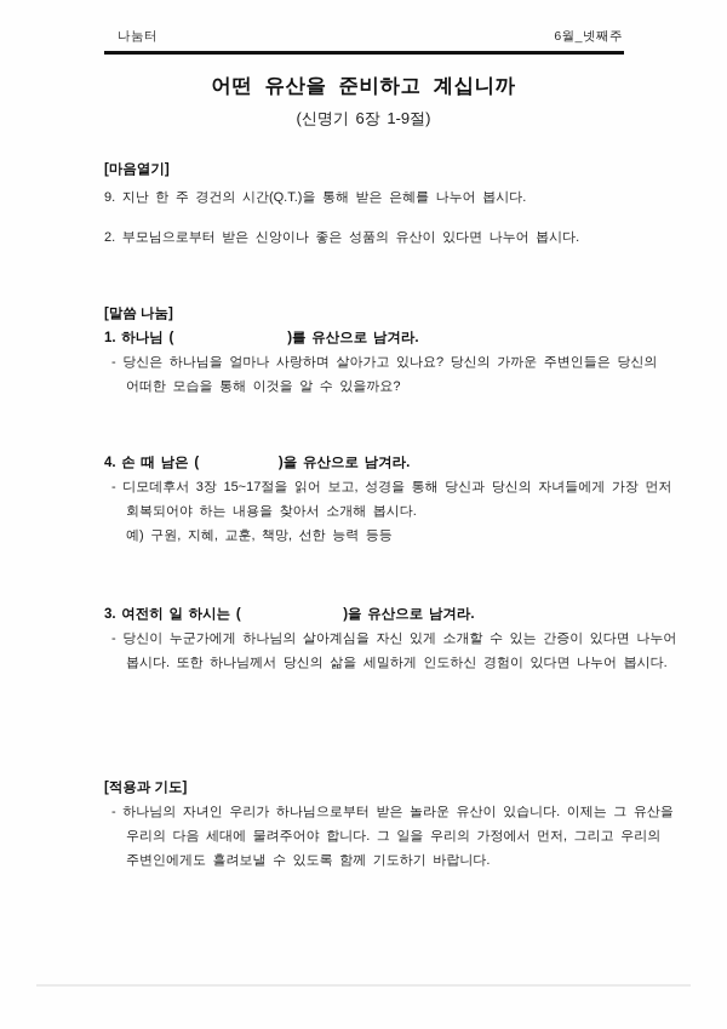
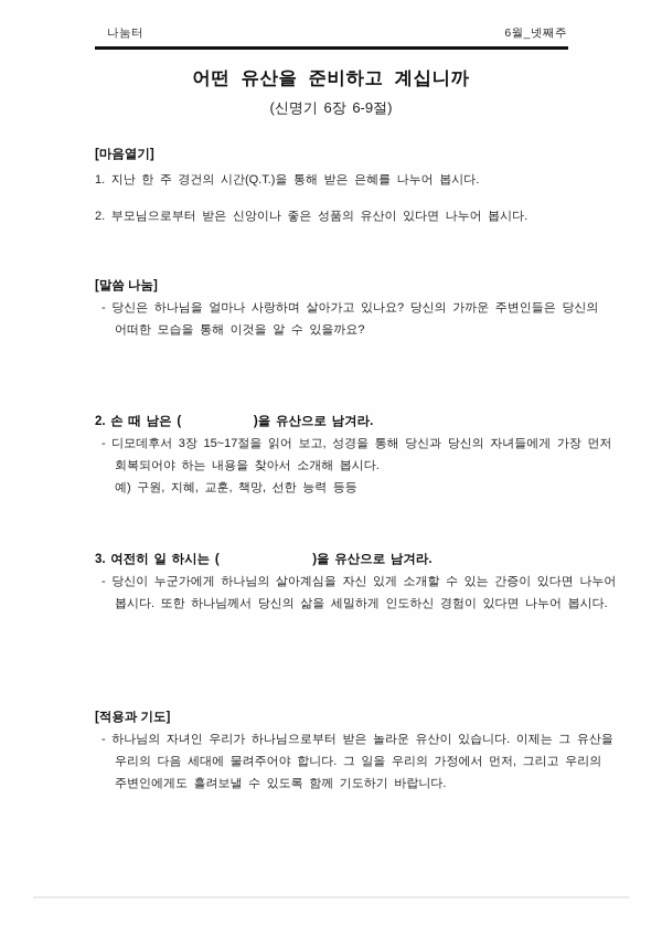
  나눔터
  6월_넷째주
  어떤 유산을 준비하고 계십니까
- (신명기 6장 1-9절)
+ (신명기 6장 6-9절)
  [마음열기]
- 9. 지난 한 주 경건의 시간(Q.T.)을 통해 받은 은혜를 나누어 봅시다.
+ 1. 지난 한 주 경건의 시간(Q.T.)을 통해 받은 은혜를 나누어 봅시다.
  2. 부모님으로부터 받은 신앙이나 좋은 성품의 유산이 있다면 나누어 봅시다.
  [말씀 나눔]
- 1. 하나님 ( )를 유산으로 남겨라.
  - 당신은 하나님을 얼마나 사랑하며 살아가고 있나요? 당신의 가까운 주변인들은 당신의
  어떠한 모습을 통해 이것을 알 수 있을까요?
- 4. 손 때 남은 ( )을 유산으로 남겨라.
+ 2. 손 때 남은 ( )을 유산으로 남겨라.
  - 디모데후서 3장 15~17절을 읽어 보고, 성경을 통해 당신과 당신의 자녀들에게 가장 먼저
  회복되어야 하는 내용을 찾아서 소개해 봅시다.
  예) 구원, 지혜, 교훈, 책망, 선한 능력 등등
  3. 여전히 일 하시는 ( )을 유산으로 남겨라.
  - 당신이 누군가에게 하나님의 살아계심을 자신 있게 소개할 수 있는 간증이 있다면 나누어
  봅시다. 또한 하나님께서 당신의 삶을 세밀하게 인도하신 경험이 있다면 나누어 봅시다.
  [적용과 기도]
  - 하나님의 자녀인 우리가 하나님으로부터 받은 놀라운 유산이 있습니다. 이제는 그 유산을
  우리의 다음 세대에 물려주어야 합니다. 그 일을 우리의 가정에서 먼저, 그리고 우리의
  주변인에게도 흘려보낼 수 있도록 함께 기도하기 바랍니다.
